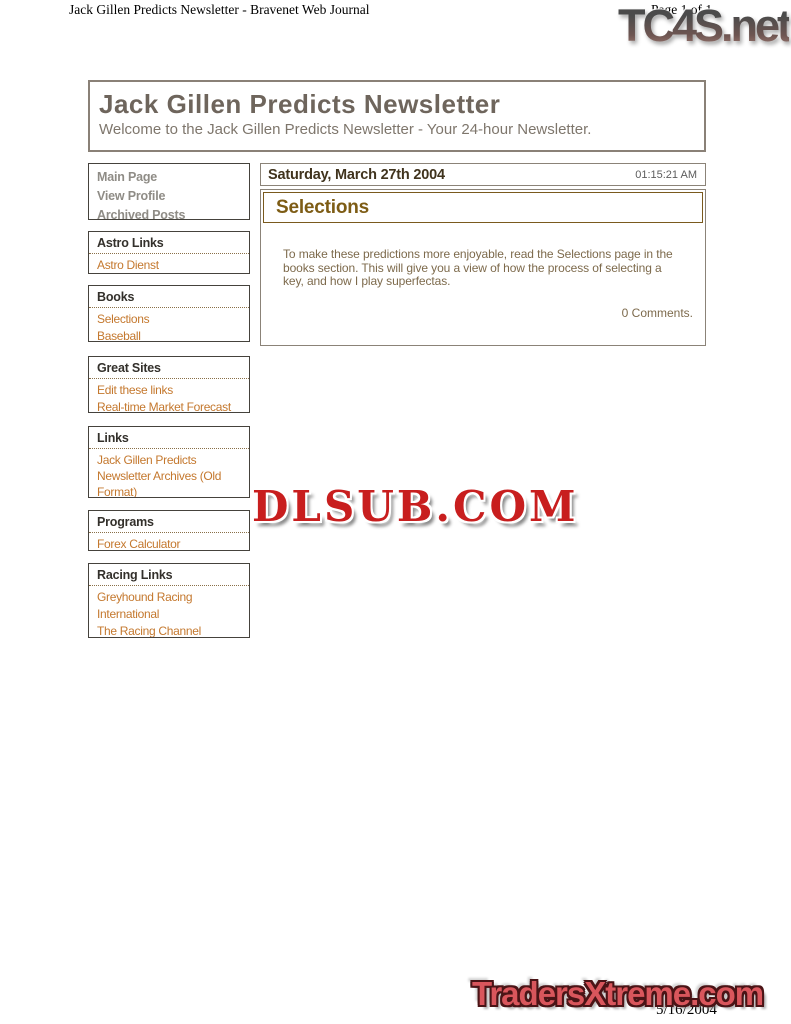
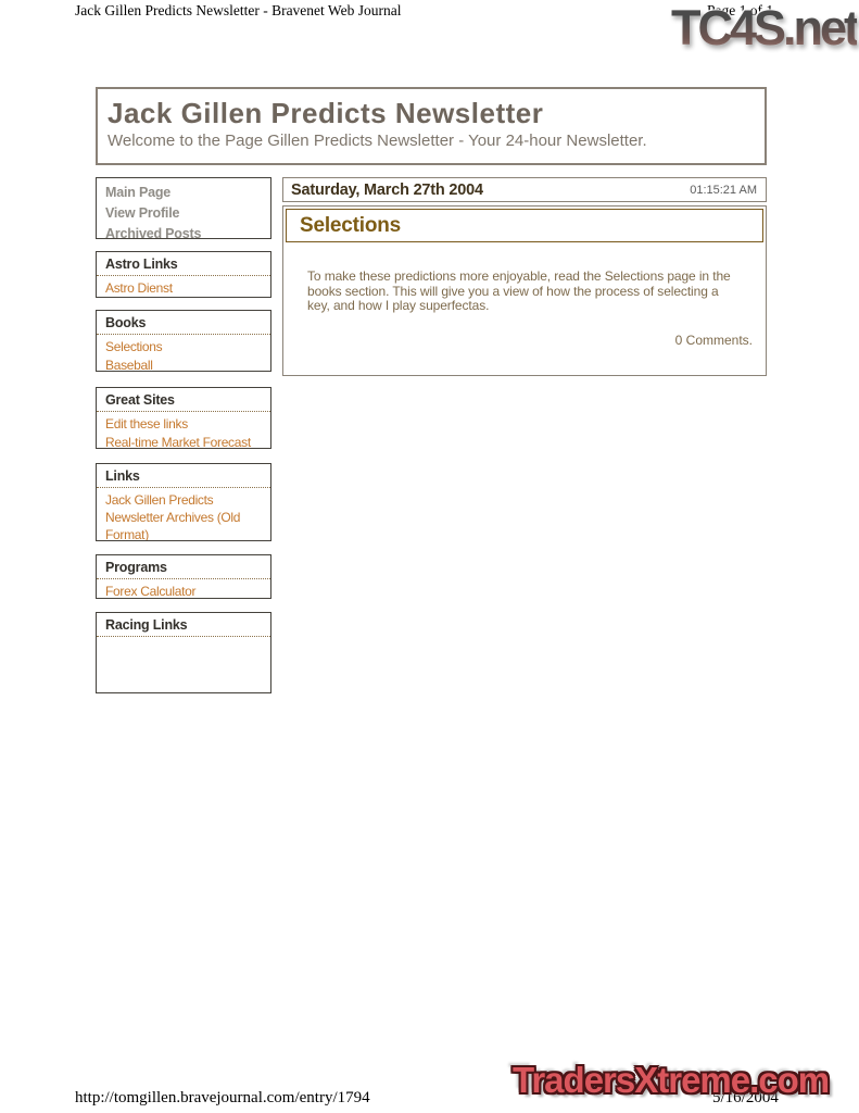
  Jack Gillen Predicts Newsletter - Bravenet Web Journal
  TC4S.net
  Jack Gillen Predicts Newsletter
- Welcome to the Jack Gillen Predicts Newsletter - Your 24-hour Newsletter.
+ Welcome to the Page Gillen Predicts Newsletter - Your 24-hour Newsletter.
  Main Page
  View Profile
  Archived Posts
  Astro Links
  Astro Dienst
  Books
  Selections
  Baseball
  Great Sites
  Edit these links
  Real-time Market Forecast
  Links
  Jack Gillen Predicts Newsletter Archives (Old Format)
  Programs
  Forex Calculator
  Racing Links
- Greyhound Racing
- International
- The Racing Channel
  Saturday, March 27th 2004
  01:15:21 AM
  Selections
  To make these predictions more enjoyable, read the Selections page in the books section. This will give you a view of how the process of selecting a key, and how I play superfectas.
  0 Comments.
- DLSUB.COM
  TradersXtreme.com
+ http://tomgillen.bravejournal.com/entry/1794
  5/16/2004
